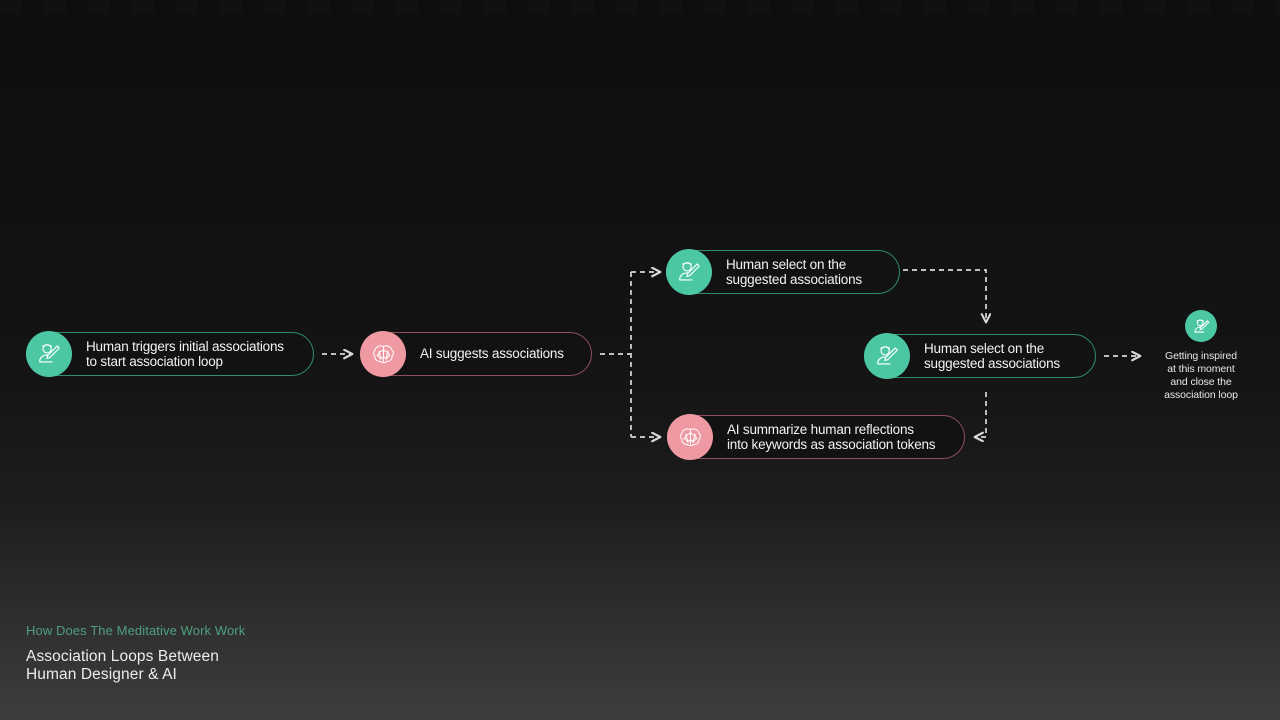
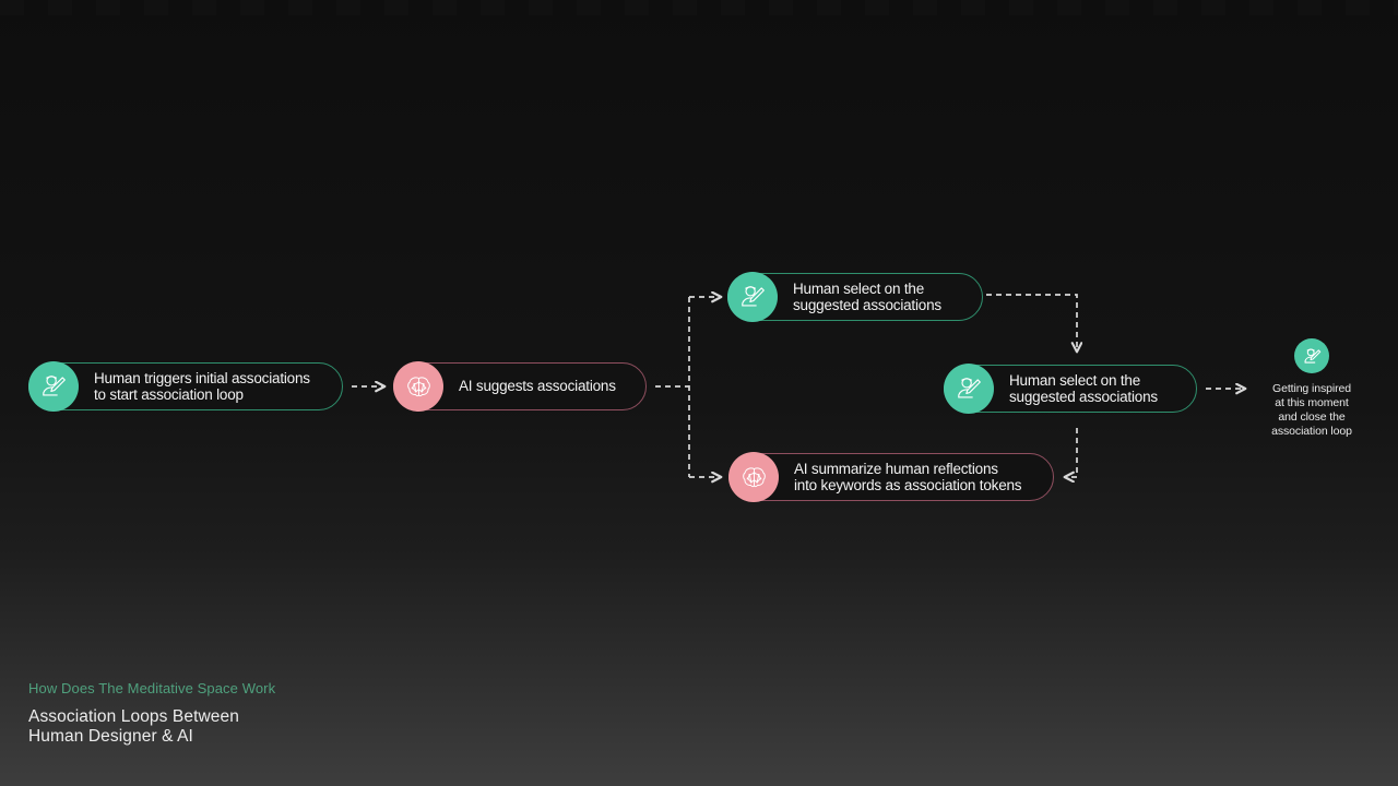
  Human triggers initial associations
  to start association loop
  AI suggests associations
  Human select on the
  suggested associations
  Human select on the
  suggested associations
  AI summarize human reflections
  into keywords as association tokens
  Getting inspired
  at this moment
  and close the
  association loop
- How Does The Meditative Work Work
+ How Does The Meditative Space Work
  Association Loops Between
  Human Designer & AI
